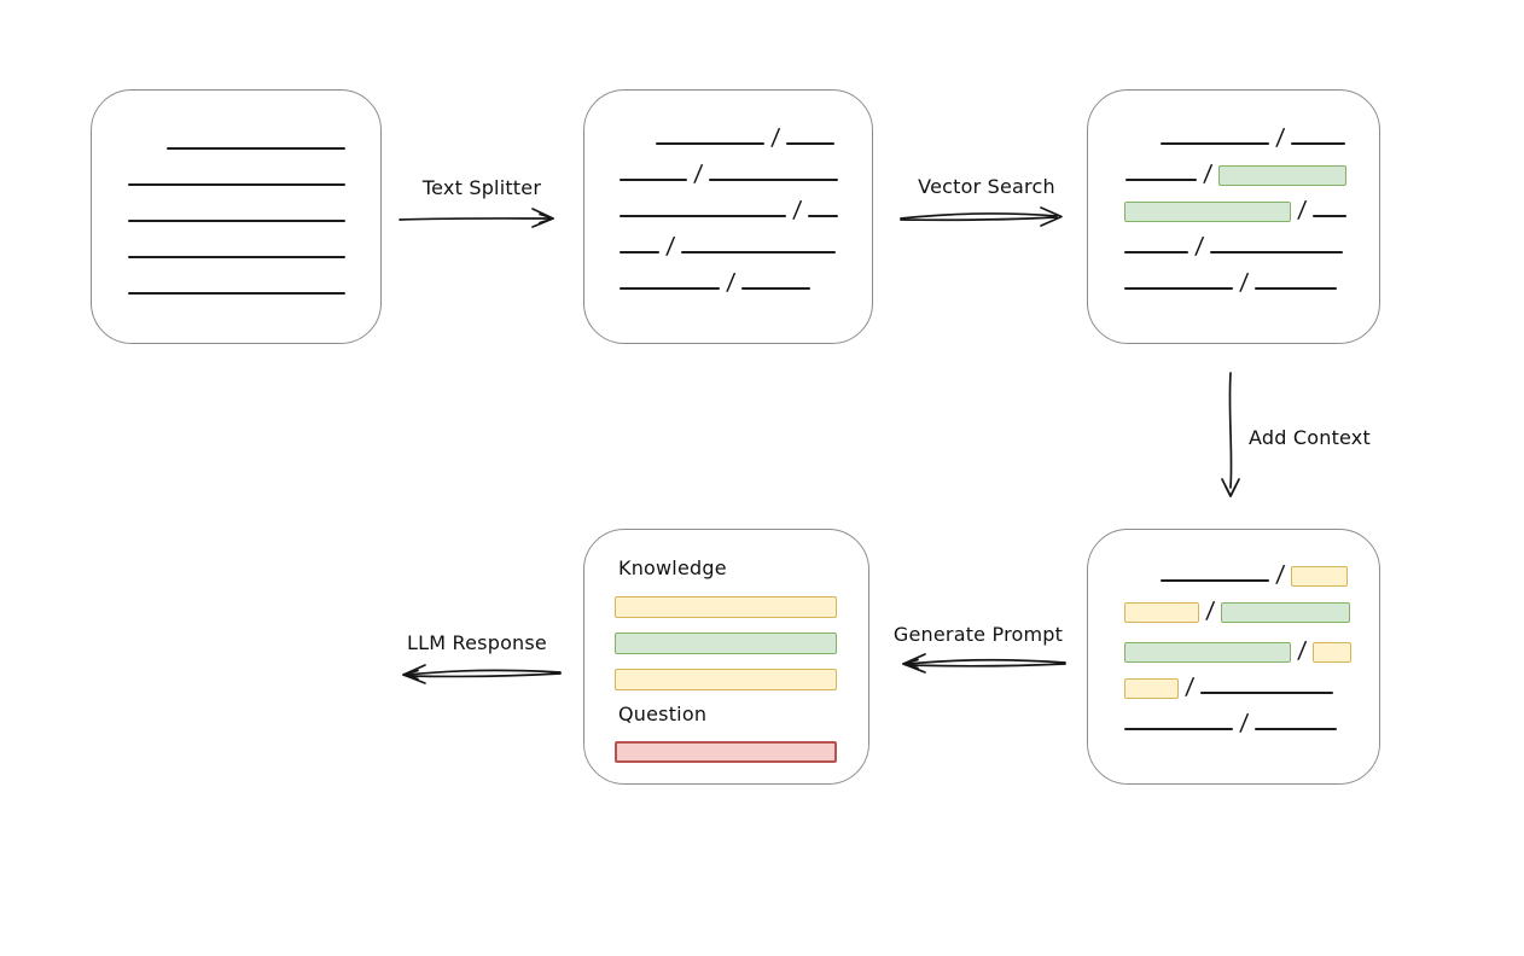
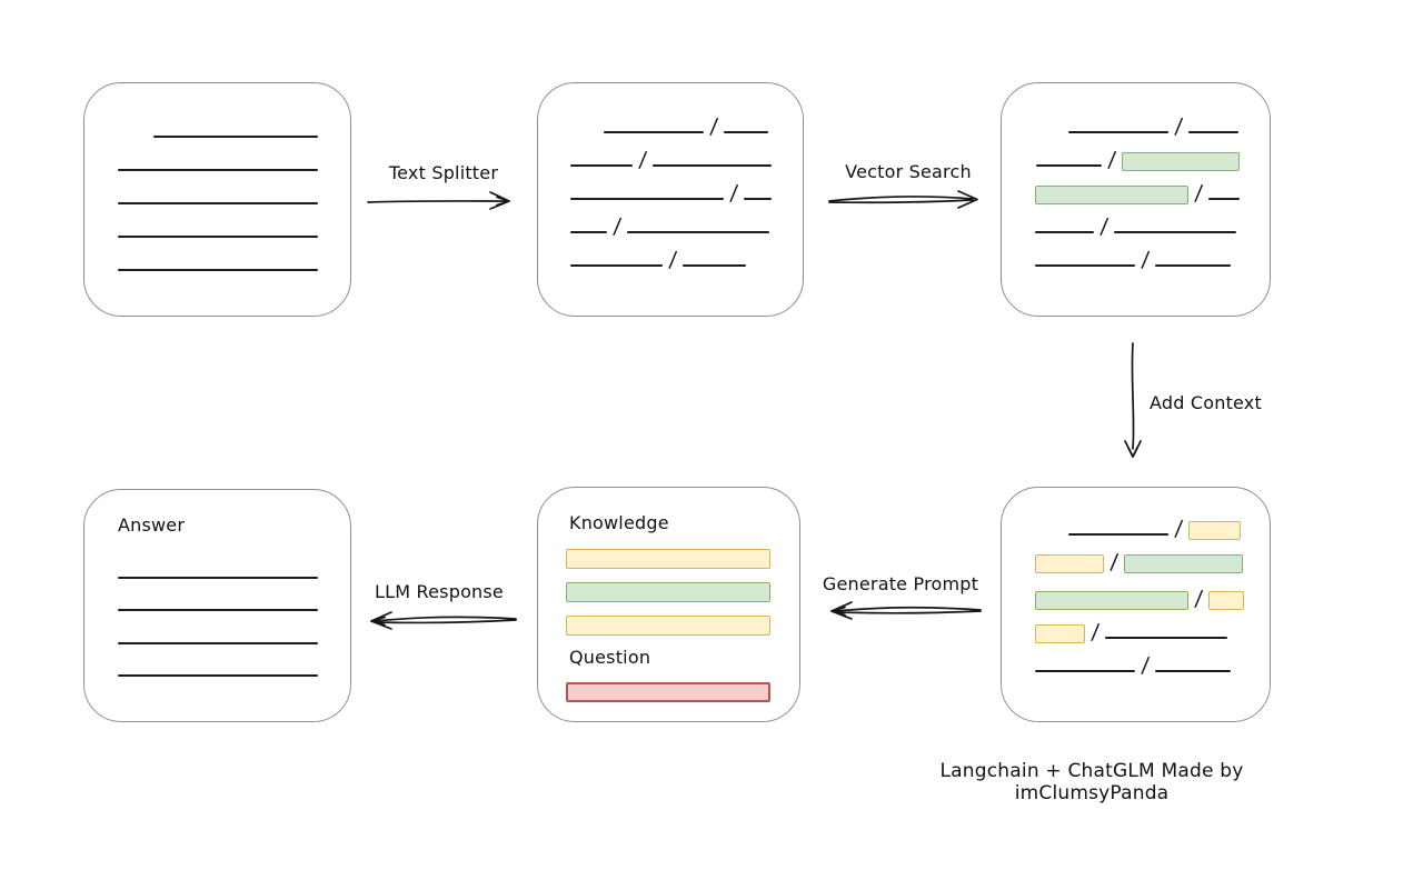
  Text Splitter
  Vector Search
  Add Context
  Generate Prompt
  Knowledge
  Question
  LLM Response
+ Answer
+ Langchain + ChatGLM Made by imClumsyPanda
